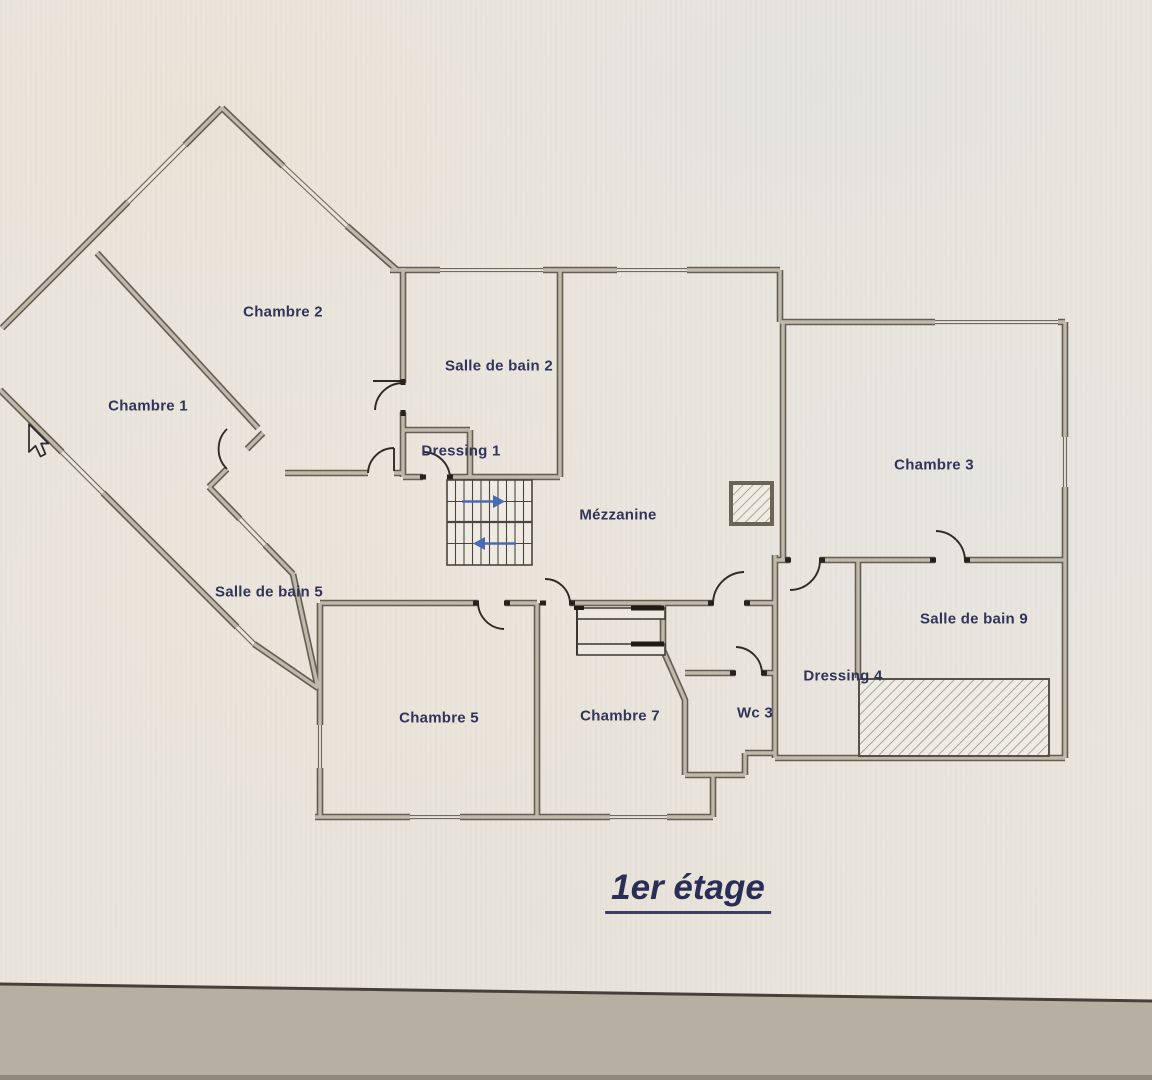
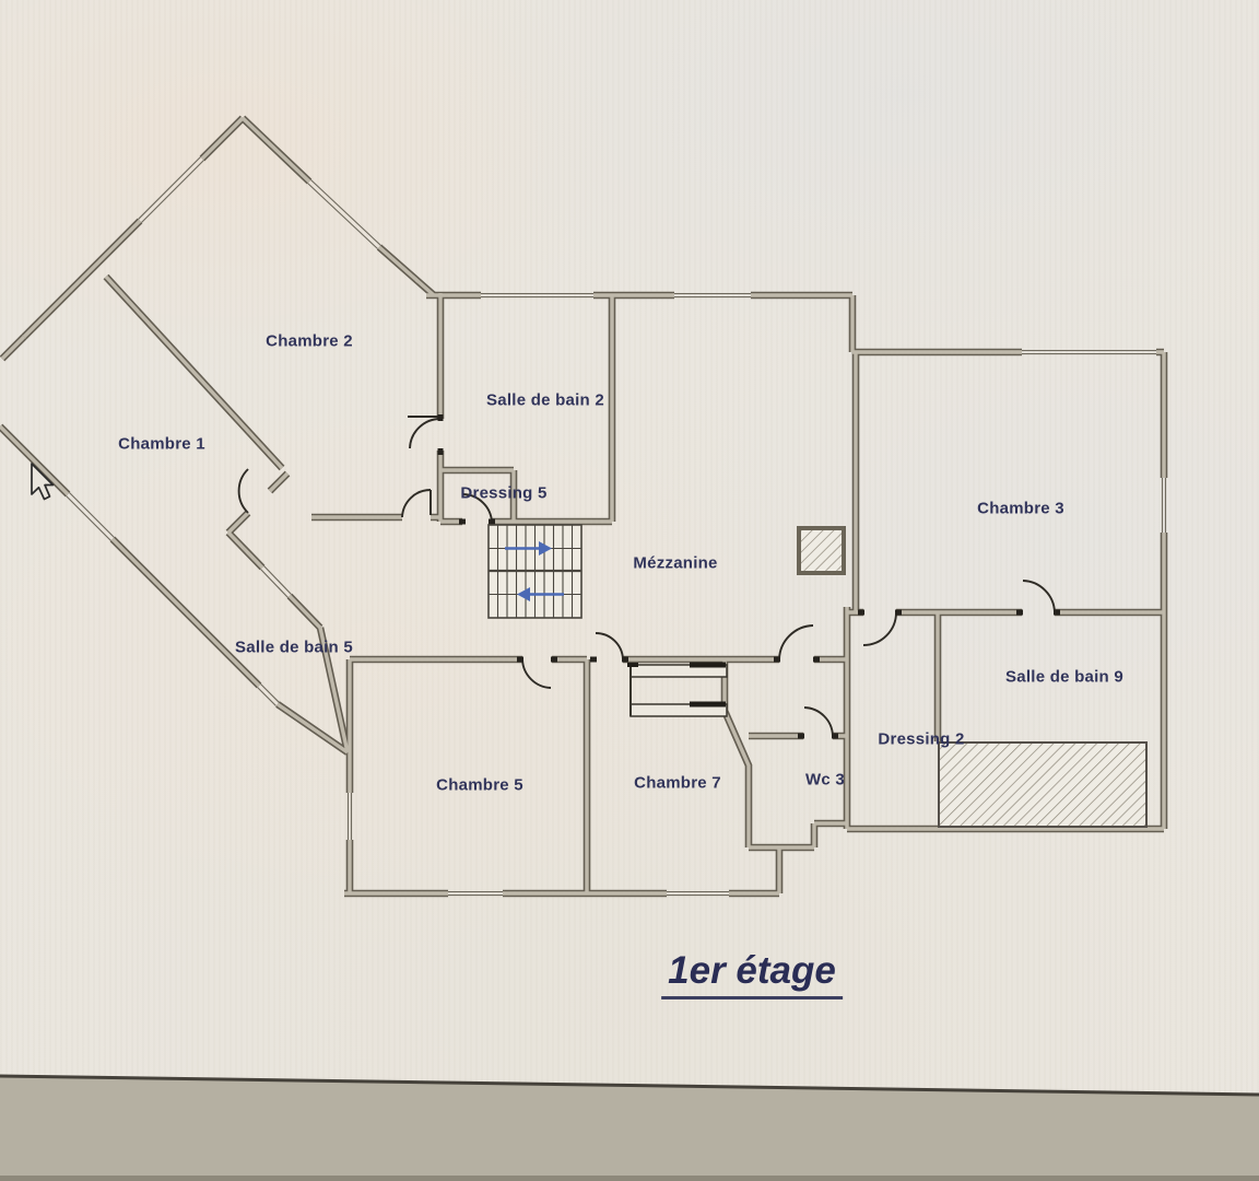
  Chambre 1
  Chambre 2
  Salle de bain 2
- Dressing 1
+ Dressing 5
  Mézzanine
  Chambre 3
  Salle de bain 5
  Salle de bain 9
- Dressing 4
+ Dressing 2
  Wc 3
  Chambre 7
  Chambre 5
  1er étage
